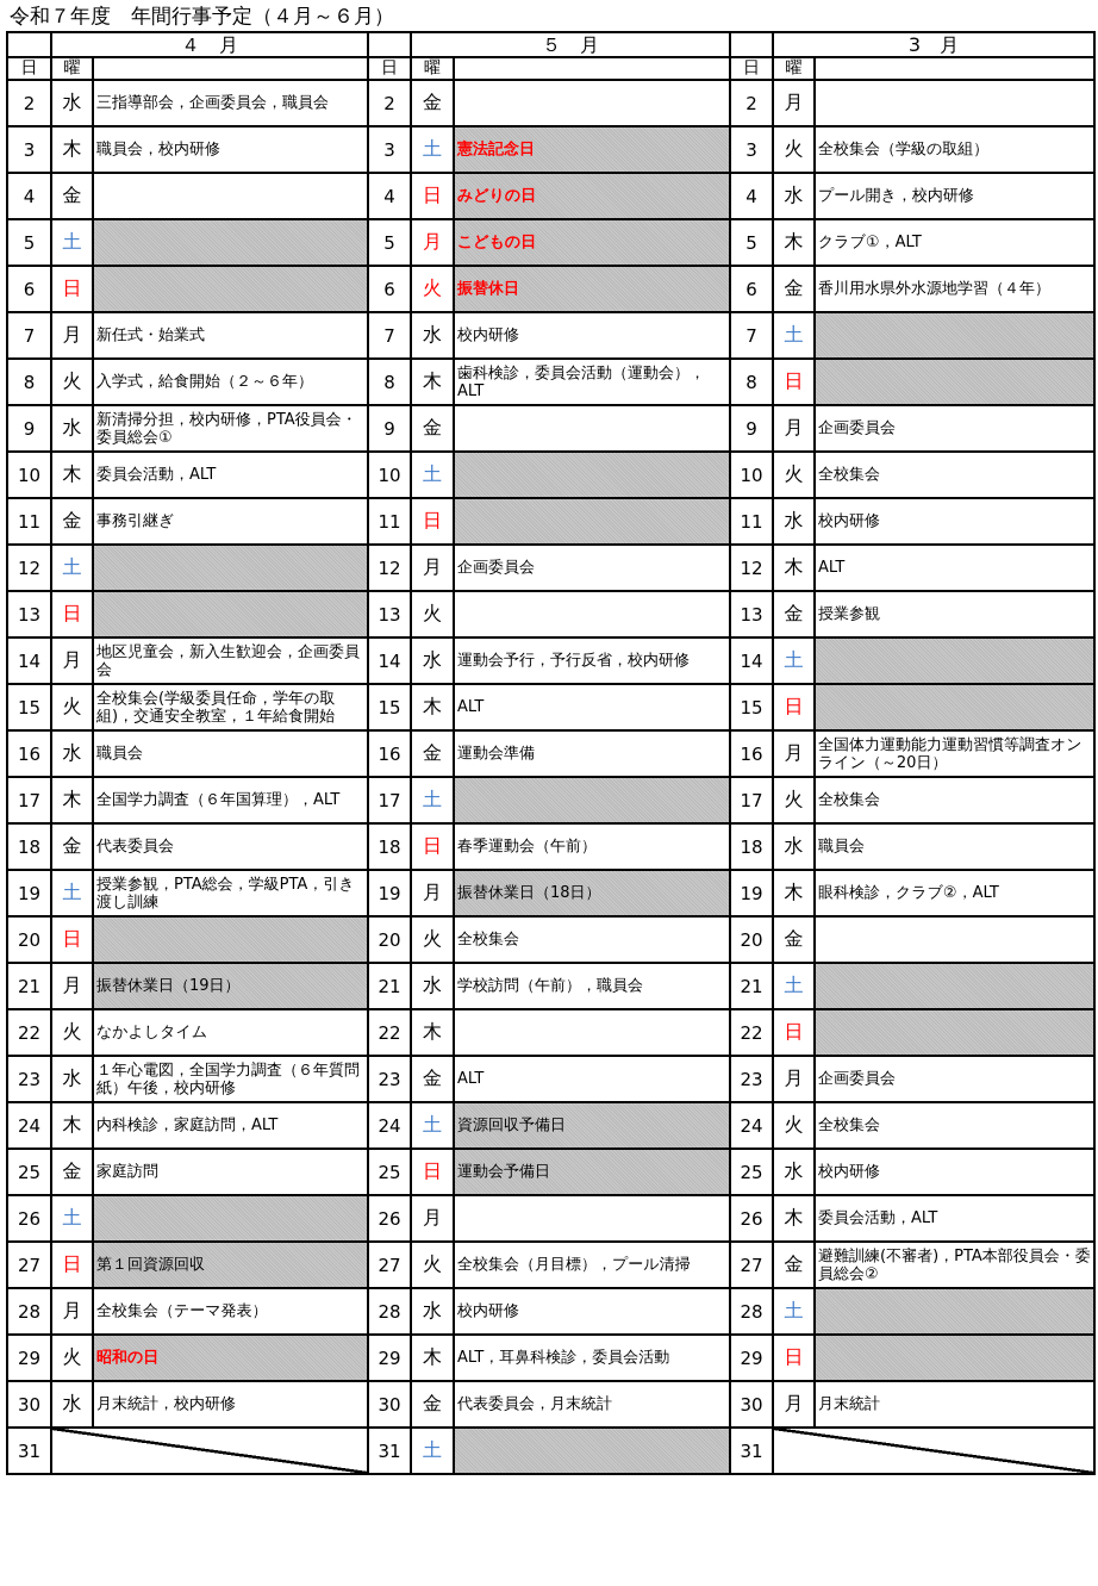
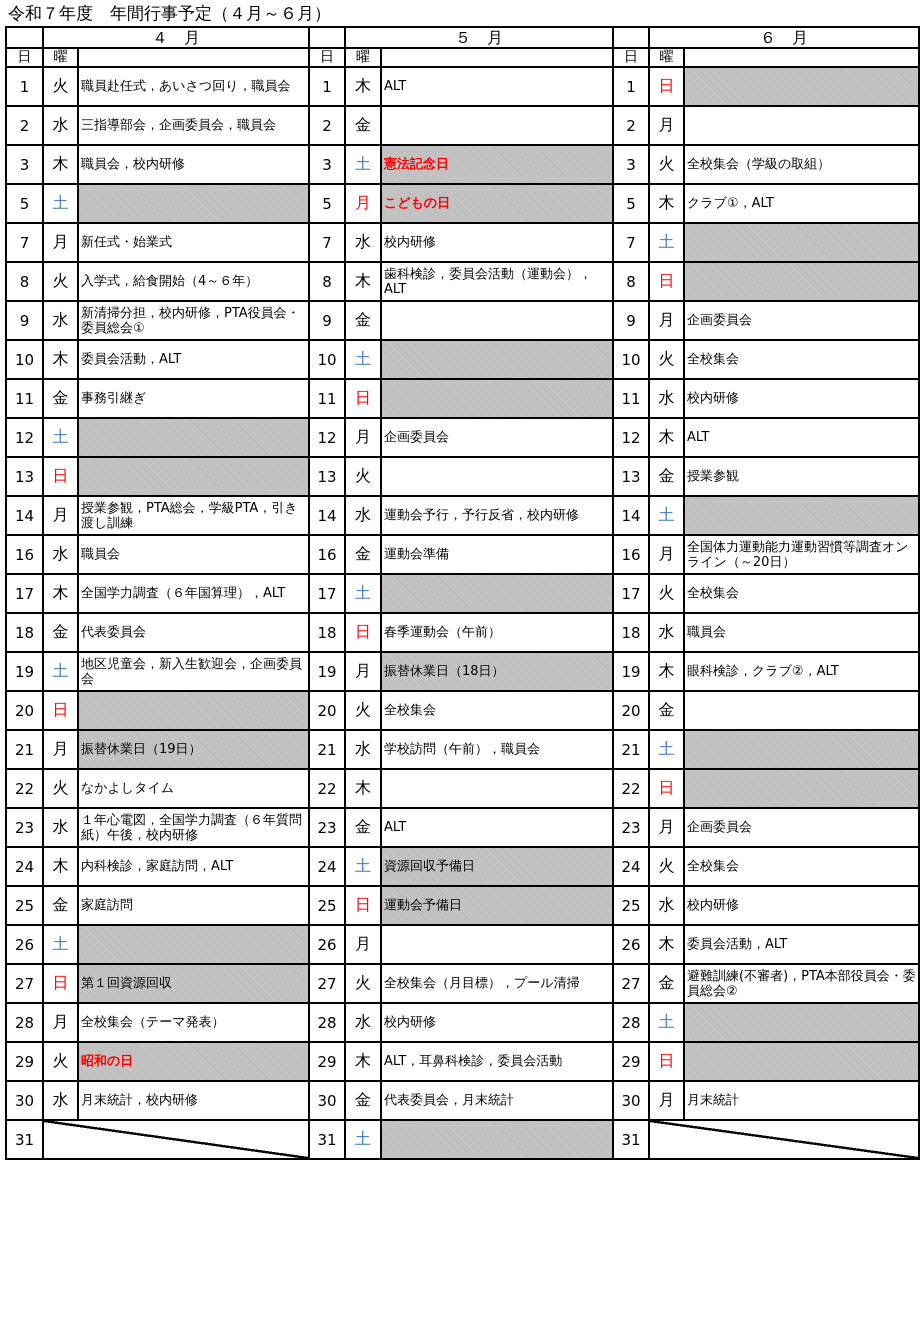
  令和７年度 年間行事予定（４月～６月）
- 	４ 月		５ 月		3 月
+ 	４ 月		５ 月		６ 月
  日	曜		日	曜		日	曜
+ 1	火	職員赴任式，あいさつ回り，職員会	1	木	ALT	1	日
  2	水	三指導部会，企画委員会，職員会	2	金		2	月
  3	木	職員会，校内研修	3	土	憲法記念日	3	火	全校集会（学級の取組）
- 4	金		4	日	みどりの日	4	水	プール開き，校内研修
  5	土		5	月	こどもの日	5	木	クラブ①，ALT
- 6	日		6	火	振替休日	6	金	香川用水県外水源地学習（４年）
  7	月	新任式・始業式	7	水	校内研修	7	土
- 8	火	入学式，給食開始（２～６年）	8	木	歯科検診，委員会活動（運動会），ALT	8	日
+ 8	火	入学式，給食開始（4～６年）	8	木	歯科検診，委員会活動（運動会），ALT	8	日
  9	水	新清掃分担，校内研修，PTA役員会・委員総会①	9	金		9	月	企画委員会
  10	木	委員会活動，ALT	10	土		10	火	全校集会
  11	金	事務引継ぎ	11	日		11	水	校内研修
  12	土		12	月	企画委員会	12	木	ALT
  13	日		13	火		13	金	授業参観
- 14	月	地区児童会，新入生歓迎会，企画委員会	14	水	運動会予行，予行反省，校内研修	14	土
+ 14	月	授業参観，PTA総会，学級PTA，引き渡し訓練	14	水	運動会予行，予行反省，校内研修	14	土
- 15	火	全校集会(学級委員任命，学年の取組)，交通安全教室，１年給食開始	15	木	ALT	15	日
  16	水	職員会	16	金	運動会準備	16	月	全国体力運動能力運動習慣等調査オンライン（～20日）
  17	木	全国学力調査（６年国算理），ALT	17	土		17	火	全校集会
  18	金	代表委員会	18	日	春季運動会（午前）	18	水	職員会
- 19	土	授業参観，PTA総会，学級PTA，引き渡し訓練	19	月	振替休業日（18日）	19	木	眼科検診，クラブ②，ALT
+ 19	土	地区児童会，新入生歓迎会，企画委員会	19	月	振替休業日（18日）	19	木	眼科検診，クラブ②，ALT
  20	日		20	火	全校集会	20	金
  21	月	振替休業日（19日）	21	水	学校訪問（午前），職員会	21	土
  22	火	なかよしタイム	22	木		22	日
  23	水	１年心電図，全国学力調査（６年質問紙）午後，校内研修	23	金	ALT	23	月	企画委員会
  24	木	内科検診，家庭訪問，ALT	24	土	資源回収予備日	24	火	全校集会
  25	金	家庭訪問	25	日	運動会予備日	25	水	校内研修
  26	土		26	月		26	木	委員会活動，ALT
  27	日	第１回資源回収	27	火	全校集会（月目標），プール清掃	27	金	避難訓練(不審者)，PTA本部役員会・委員総会②
  28	月	全校集会（テーマ発表）	28	水	校内研修	28	土
  29	火	昭和の日	29	木	ALT，耳鼻科検診，委員会活動	29	日
  30	水	月末統計，校内研修	30	金	代表委員会，月末統計	30	月	月末統計
  31		31	土		31
